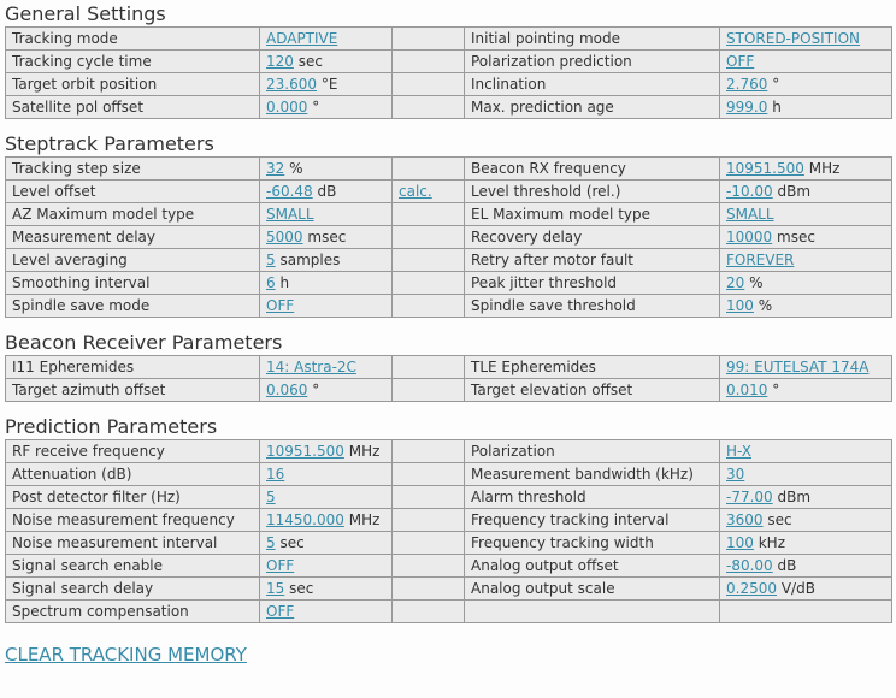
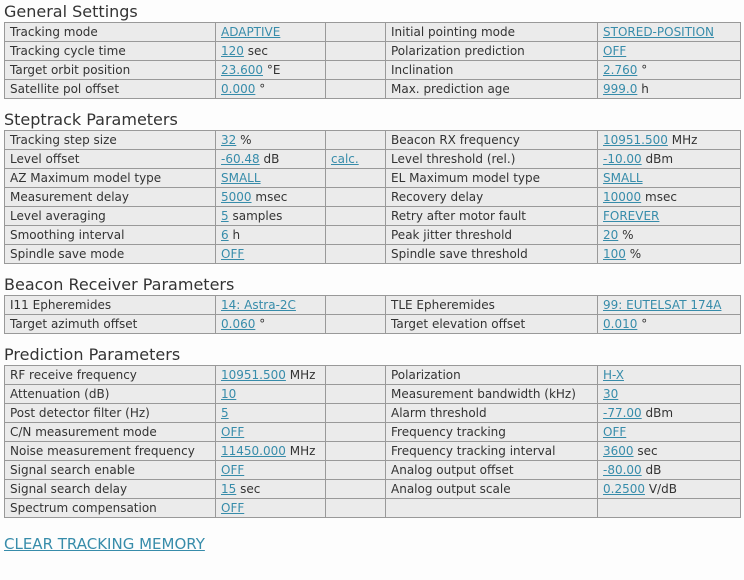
  General Settings
  Tracking mode	ADAPTIVE		Initial pointing mode	STORED-POSITION
  Tracking cycle time	120 sec		Polarization prediction	OFF
  Target orbit position	23.600 °E		Inclination	2.760 °
  Satellite pol offset	0.000 °		Max. prediction age	999.0 h
  Steptrack Parameters
  Tracking step size	32 %		Beacon RX frequency	10951.500 MHz
  Level offset	-60.48 dB	calc.	Level threshold (rel.)	-10.00 dBm
  AZ Maximum model type	SMALL		EL Maximum model type	SMALL
  Measurement delay	5000 msec		Recovery delay	10000 msec
  Level averaging	5 samples		Retry after motor fault	FOREVER
  Smoothing interval	6 h		Peak jitter threshold	20 %
  Spindle save mode	OFF		Spindle save threshold	100 %
  Beacon Receiver Parameters
  I11 Epheremides	14: Astra-2C		TLE Epheremides	99: EUTELSAT 174A
  Target azimuth offset	0.060 °		Target elevation offset	0.010 °
  Prediction Parameters
  RF receive frequency	10951.500 MHz		Polarization	H-X
- Attenuation (dB)	16		Measurement bandwidth (kHz)	30
+ Attenuation (dB)	10		Measurement bandwidth (kHz)	30
  Post detector filter (Hz)	5		Alarm threshold	-77.00 dBm
+ C/N measurement mode	OFF		Frequency tracking	OFF
  Noise measurement frequency	11450.000 MHz		Frequency tracking interval	3600 sec
- Noise measurement interval	5 sec		Frequency tracking width	100 kHz
  Signal search enable	OFF		Analog output offset	-80.00 dB
  Signal search delay	15 sec		Analog output scale	0.2500 V/dB
  Spectrum compensation	OFF
  CLEAR TRACKING MEMORY
